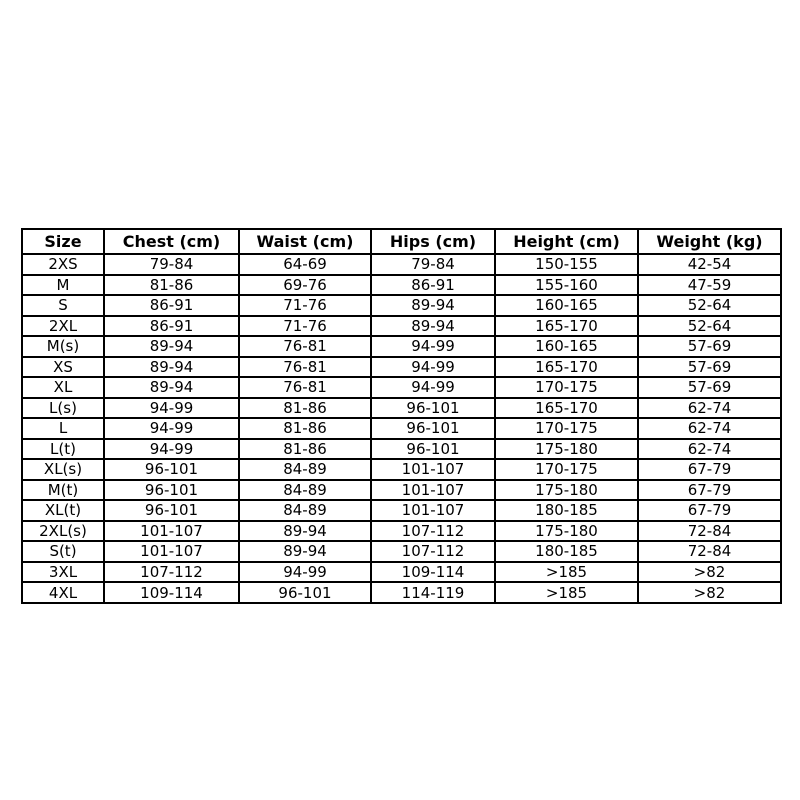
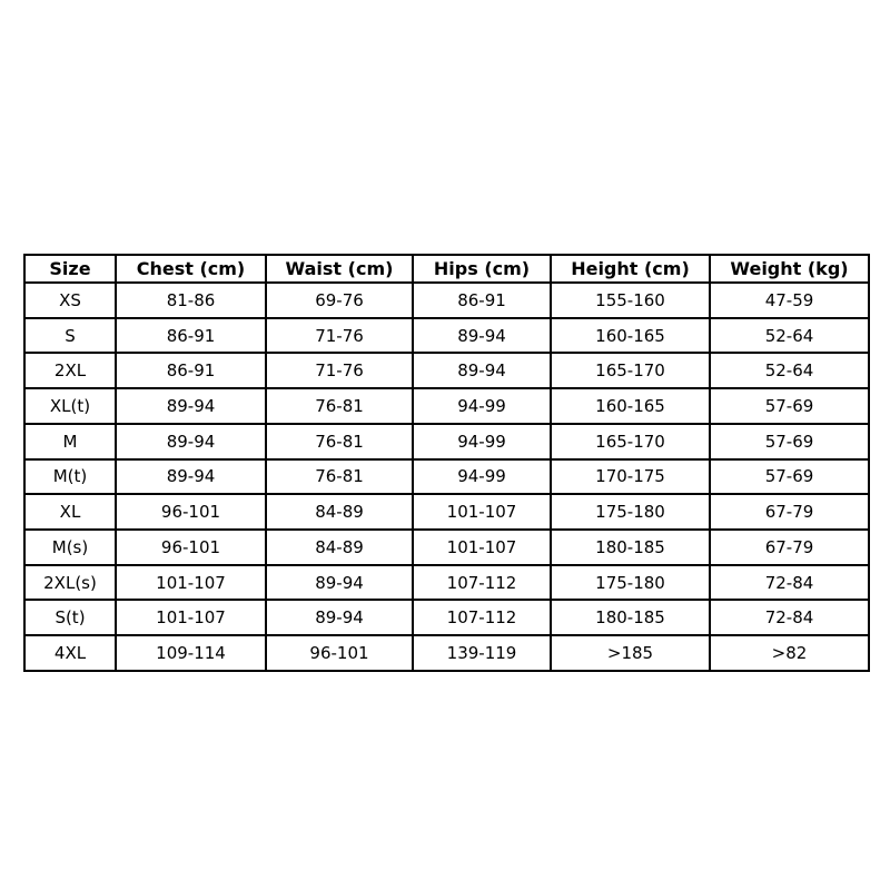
  Size	Chest (cm)	Waist (cm)	Hips (cm)	Height (cm)	Weight (kg)
- 2XS	79-84	64-69	79-84	150-155	42-54
- M	81-86	69-76	86-91	155-160	47-59
+ XS	81-86	69-76	86-91	155-160	47-59
  S	86-91	71-76	89-94	160-165	52-64
  2XL	86-91	71-76	89-94	165-170	52-64
- M(s)	89-94	76-81	94-99	160-165	57-69
+ XL(t)	89-94	76-81	94-99	160-165	57-69
- XS	89-94	76-81	94-99	165-170	57-69
+ M	89-94	76-81	94-99	165-170	57-69
- XL	89-94	76-81	94-99	170-175	57-69
+ M(t)	89-94	76-81	94-99	170-175	57-69
- L(s)	94-99	81-86	96-101	165-170	62-74
- L	94-99	81-86	96-101	170-175	62-74
- L(t)	94-99	81-86	96-101	175-180	62-74
- XL(s)	96-101	84-89	101-107	170-175	67-79
- M(t)	96-101	84-89	101-107	175-180	67-79
+ XL	96-101	84-89	101-107	175-180	67-79
- XL(t)	96-101	84-89	101-107	180-185	67-79
+ M(s)	96-101	84-89	101-107	180-185	67-79
  2XL(s)	101-107	89-94	107-112	175-180	72-84
  S(t)	101-107	89-94	107-112	180-185	72-84
- 3XL	107-112	94-99	109-114	>185	>82
- 4XL	109-114	96-101	114-119	>185	>82
+ 4XL	109-114	96-101	139-119	>185	>82
